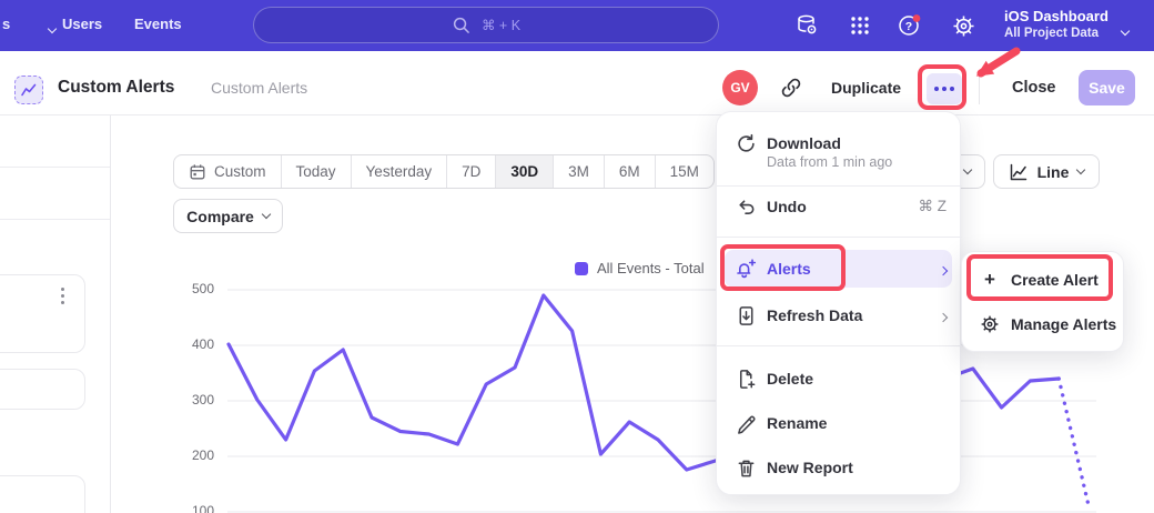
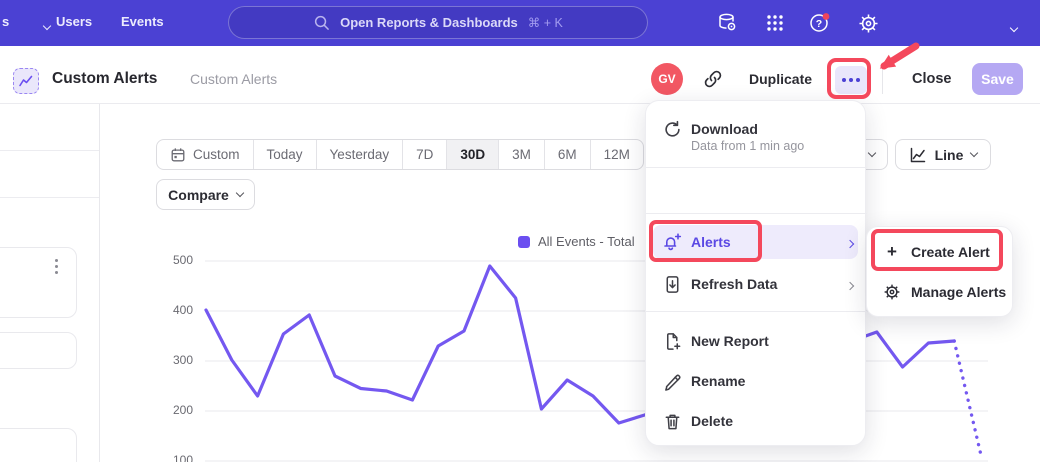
  s
  Users
  Events
+ Open Reports & Dashboards
  ⌘ + K
  ?
- iOS Dashboard
- All Project Data
  Custom Alerts
  Custom Alerts
  GV
  Duplicate
  Close
  Save
  Custom
  Today
  Yesterday
  7D
  30D
  3M
  6M
- 15M
+ 12M
  Compare
  Line
  All Events - Total
  500
  400
  300
  200
  100
  Download
  Data from 1 min ago
- Undo
- ⌘ Z
  Alerts
  Refresh Data
- Delete
+ New Report
  Rename
- New Report
+ Delete
  +
  Create Alert
  Manage Alerts
